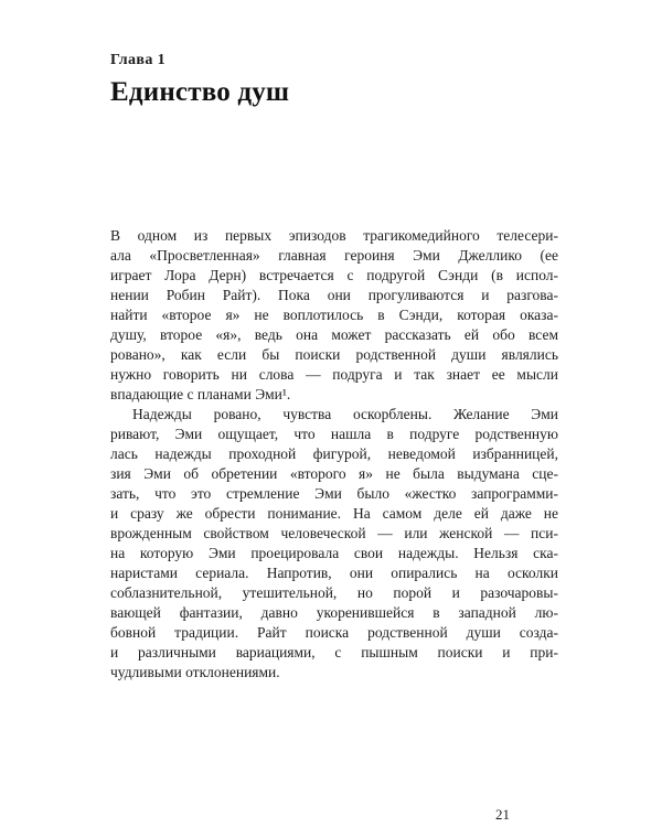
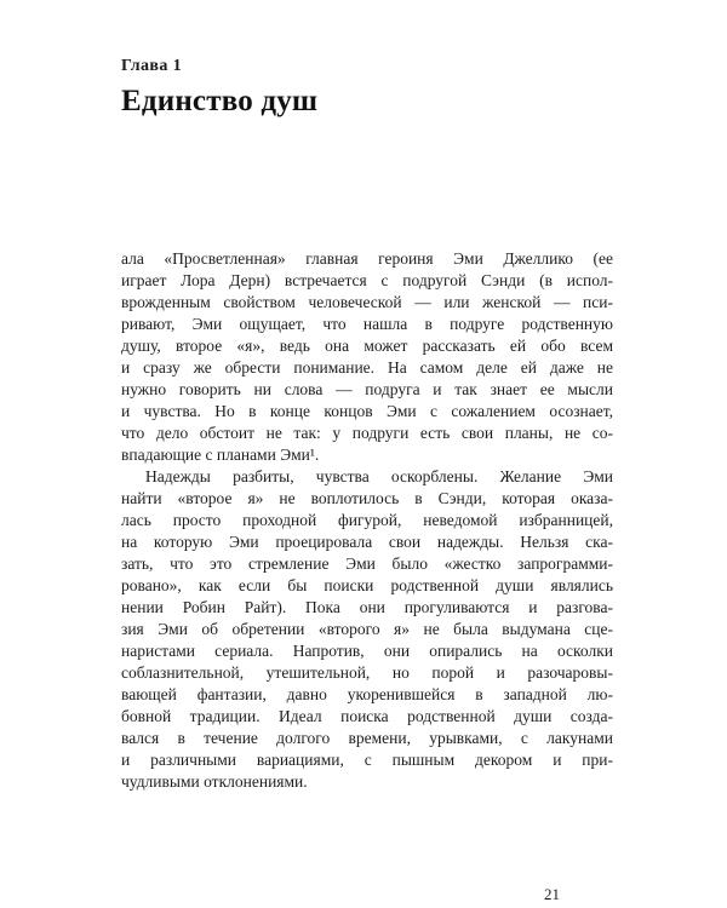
  Глава 1
  Единство душ
- В одном из первых эпизодов трагикомедийного телесери-
  ала «Просветленная» главная героиня Эми Джеллико (ее
  играет Лора Дерн) встречается с подругой Сэнди (в испол-
- нении Робин Райт). Пока они прогуливаются и разгова-
+ врожденным свойством человеческой — или женской — пси-
- найти «второе я» не воплотилось в Сэнди, которая оказа-
+ ривают, Эми ощущает, что нашла в подруге родственную
  душу, второе «я», ведь она может рассказать ей обо всем
- ровано», как если бы поиски родственной души являлись
+ и сразу же обрести понимание. На самом деле ей даже не
  нужно говорить ни слова — подруга и так знает ее мысли
+ и чувства. Но в конце концов Эми с сожалением осознает,
+ что дело обстоит не так: у подруги есть свои планы, не со-
  впадающие с планами Эми¹.
- Надежды ровано, чувства оскорблены. Желание Эми
+ Надежды разбиты, чувства оскорблены. Желание Эми
- ривают, Эми ощущает, что нашла в подруге родственную
+ найти «второе я» не воплотилось в Сэнди, которая оказа-
- лась надежды проходной фигурой, неведомой избранницей,
+ лась просто проходной фигурой, неведомой избранницей,
- зия Эми об обретении «второго я» не была выдумана сце-
+ на которую Эми проецировала свои надежды. Нельзя ска-
  зать, что это стремление Эми было «жестко запрограмми-
- и сразу же обрести понимание. На самом деле ей даже не
+ ровано», как если бы поиски родственной души являлись
- врожденным свойством человеческой — или женской — пси-
+ нении Робин Райт). Пока они прогуливаются и разгова-
- на которую Эми проецировала свои надежды. Нельзя ска-
+ зия Эми об обретении «второго я» не была выдумана сце-
  наристами сериала. Напротив, они опирались на осколки
  соблазнительной, утешительной, но порой и разочаровы-
  вающей фантазии, давно укоренившейся в западной лю-
- бовной традиции. Райт поиска родственной души созда-
+ бовной традиции. Идеал поиска родственной души созда-
+ вался в течение долгого времени, урывками, с лакунами
- и различными вариациями, с пышным поиски и при-
+ и различными вариациями, с пышным декором и при-
  чудливыми отклонениями.
  21
